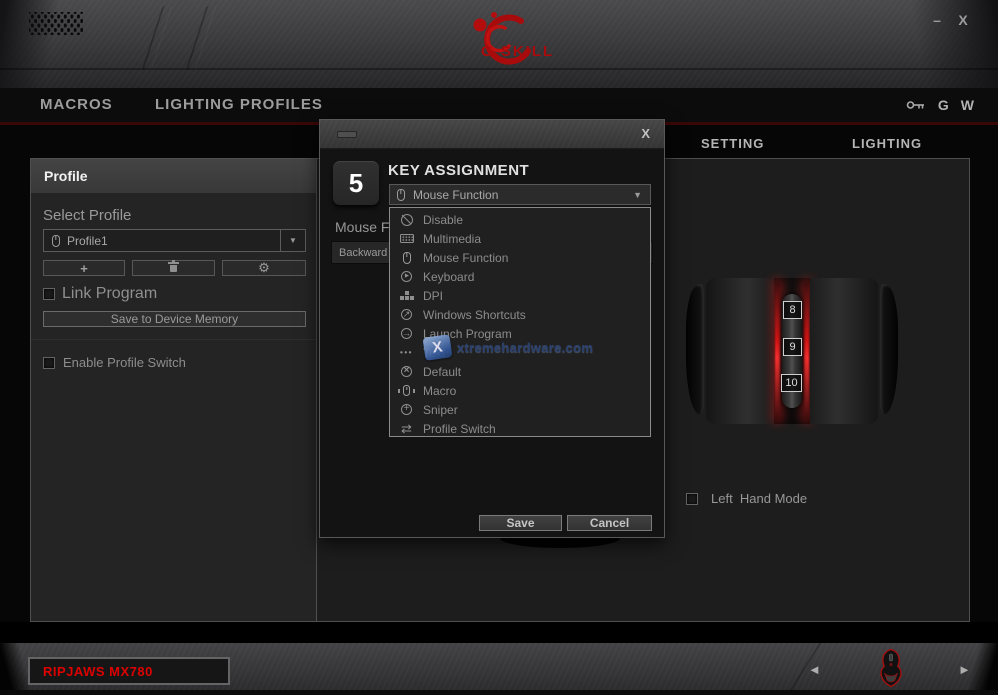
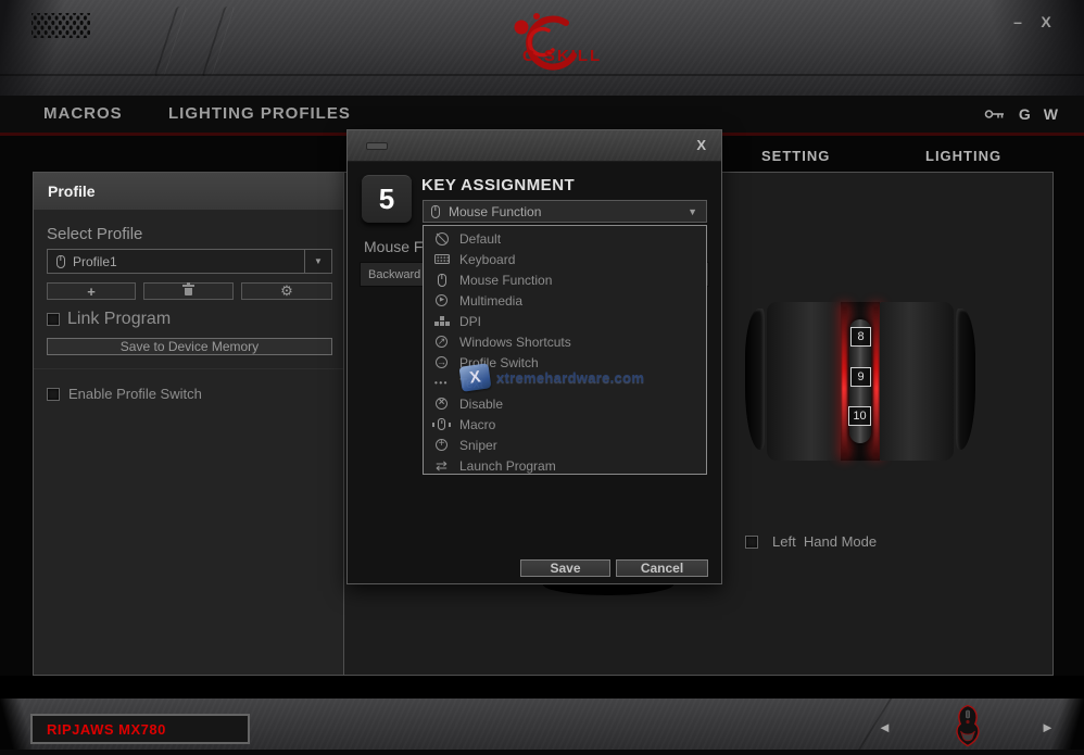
  G.SKILL
  –
  X
  MACROS
  LIGHTING PROFILES
  G
  W
  SETTING
  LIGHTING
  Profile
  Select Profile
  Profile1
  ▼
  +
  Link Program
  Save to Device Memory
  Enable Profile Switch
  8
  9
  10
  Left Hand Mode
  X
  5
  KEY ASSIGNMENT
  Backward
  Mouse Function
  ▼
- Disable
+ Default
- Multimedia
+ Keyboard
  Mouse Function
- Keyboard
+ Multimedia
  DPI
  Windows Shortcuts
- Launch Program
+ Profile Switch
- Default
+ Disable
  Macro
  Sniper
- Profile Switch
+ Launch Program
  xtremehardware.com
  Save
  Cancel
  RIPJAWS MX780
  ◄
  ►
